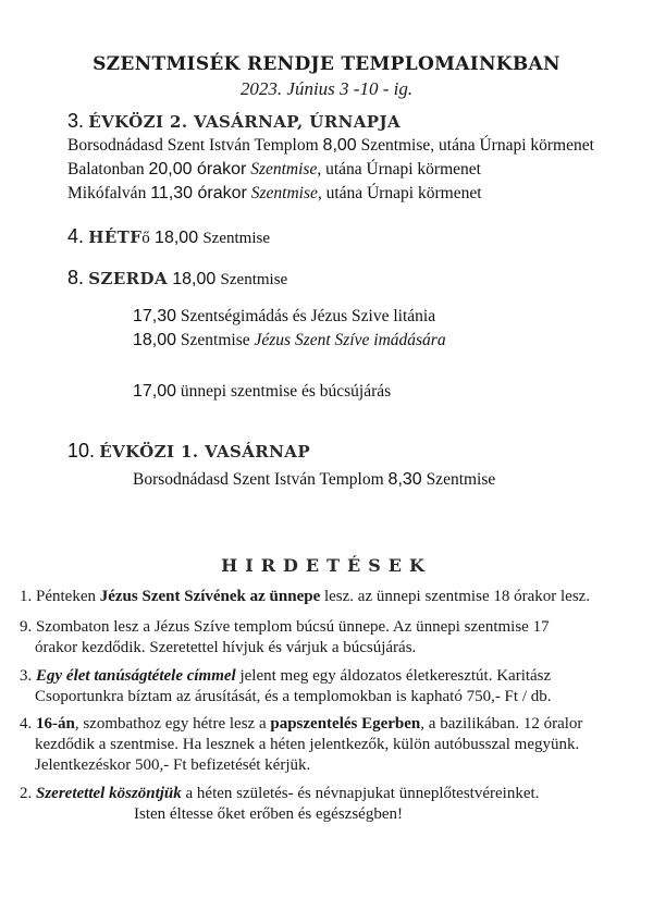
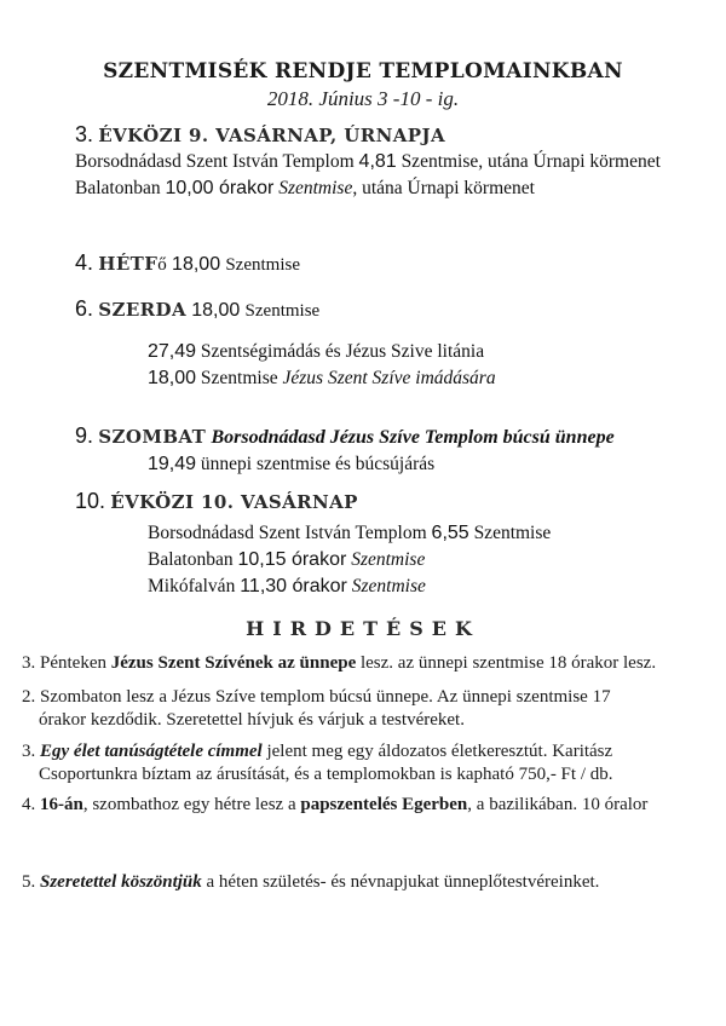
  SZENTMISÉK RENDJE TEMPLOMAINKBAN
- 2023. Június 3 -10 - ig.
+ 2018. Június 3 -10 - ig.
- 3. ÉVKÖZI 2. VASÁRNAP, ÚRNAPJA
+ 3. ÉVKÖZI 9. VASÁRNAP, ÚRNAPJA
- Borsodnádasd Szent István Templom 8,00 Szentmise, utána Úrnapi körmenet
+ Borsodnádasd Szent István Templom 4,81 Szentmise, utána Úrnapi körmenet
- Balatonban 20,00 órakor Szentmise, utána Úrnapi körmenet
+ Balatonban 10,00 órakor Szentmise, utána Úrnapi körmenet
- Mikófalván 11,30 órakor Szentmise, utána Úrnapi körmenet
  4. HÉTFő 18,00 Szentmise
- 8. SZERDA 18,00 Szentmise
+ 6. SZERDA 18,00 Szentmise
- 17,30 Szentségimádás és Jézus Szive litánia
+ 27,49 Szentségimádás és Jézus Szive litánia
  18,00 Szentmise Jézus Szent Szíve imádására
+ 9. SZOMBAT Borsodnádasd Jézus Szíve Templom búcsú ünnepe
- 17,00 ünnepi szentmise és búcsújárás
+ 19,49 ünnepi szentmise és búcsújárás
- 10. ÉVKÖZI 1. VASÁRNAP
+ 10. ÉVKÖZI 10. VASÁRNAP
- Borsodnádasd Szent István Templom 8,30 Szentmise
+ Borsodnádasd Szent István Templom 6,55 Szentmise
+ Balatonban 10,15 órakor Szentmise
+ Mikófalván 11,30 órakor Szentmise
  HIRDETÉSEK
- 1. Pénteken Jézus Szent Szívének az ünnepe lesz. az ünnepi szentmise 18 órakor lesz.
+ 3. Pénteken Jézus Szent Szívének az ünnepe lesz. az ünnepi szentmise 18 órakor lesz.
- 9. Szombaton lesz a Jézus Szíve templom búcsú ünnepe. Az ünnepi szentmise 17
+ 2. Szombaton lesz a Jézus Szíve templom búcsú ünnepe. Az ünnepi szentmise 17
- órakor kezdődik. Szeretettel hívjuk és várjuk a búcsújárás.
+ órakor kezdődik. Szeretettel hívjuk és várjuk a testvéreket.
  3. Egy élet tanúságtétele címmel jelent meg egy áldozatos életkeresztút. Karitász
  Csoportunkra bíztam az árusítását, és a templomokban is kapható 750,- Ft / db.
- 4. 16-án, szombathoz egy hétre lesz a papszentelés Egerben, a bazilikában. 12 óralor
+ 4. 16-án, szombathoz egy hétre lesz a papszentelés Egerben, a bazilikában. 10 óralor
- kezdődik a szentmise. Ha lesznek a héten jelentkezők, külön autóbusszal megyünk.
- Jelentkezéskor 500,- Ft befizetését kérjük.
- 2. Szeretettel köszöntjük a héten születés- és névnapjukat ünneplőtestvéreinket.
+ 5. Szeretettel köszöntjük a héten születés- és névnapjukat ünneplőtestvéreinket.
- Isten éltesse őket erőben és egészségben!
